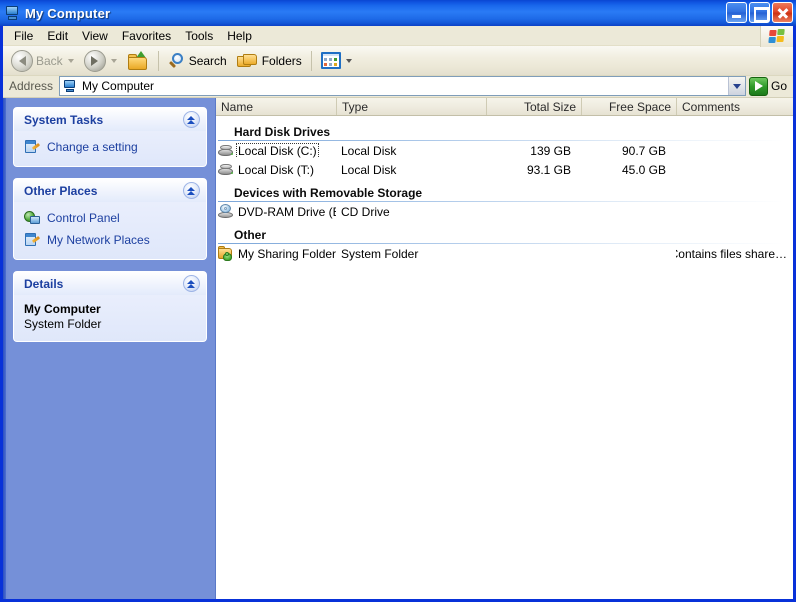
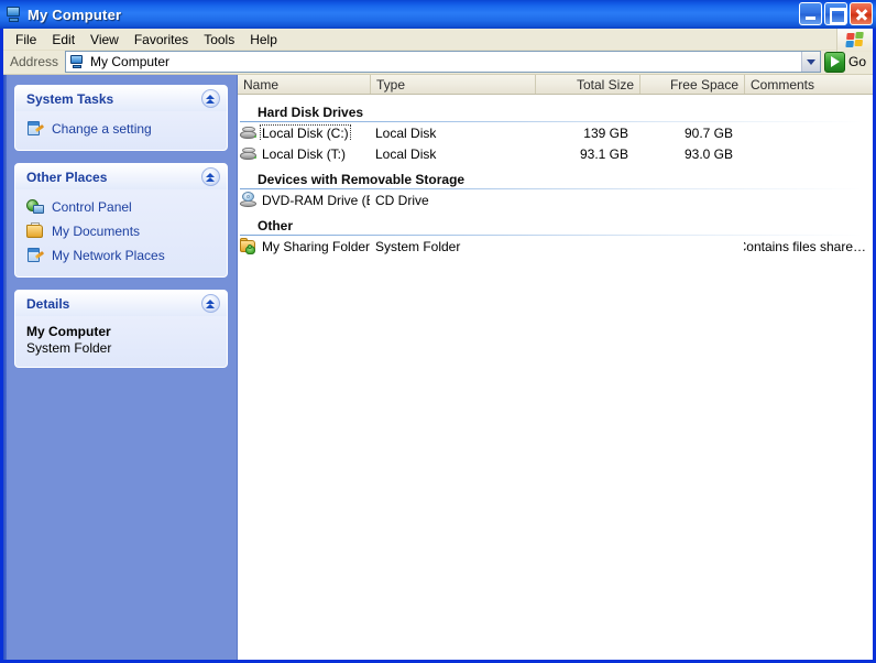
  My Computer
  File
  Edit
  View
  Favorites
  Tools
  Help
- Back
- Search
- Folders
  Address
  My Computer
  Go
  System Tasks
  Change a setting
  Other Places
  Control Panel
+ My Documents
  My Network Places
  Details
  My Computer
  System Folder
  Name
  Type
  Total Size
  Free Space
  Comments
  Hard Disk Drives
  Local Disk (C:)
  Local Disk
  139 GB
  90.7 GB
  Local Disk (T:)
  Local Disk
  93.1 GB
- 45.0 GB
+ 93.0 GB
  Devices with Removable Storage
  DVD-RAM Drive (
  CD Drive
  Other
  My Sharing Folder
  System Folder
  ontains files share…
